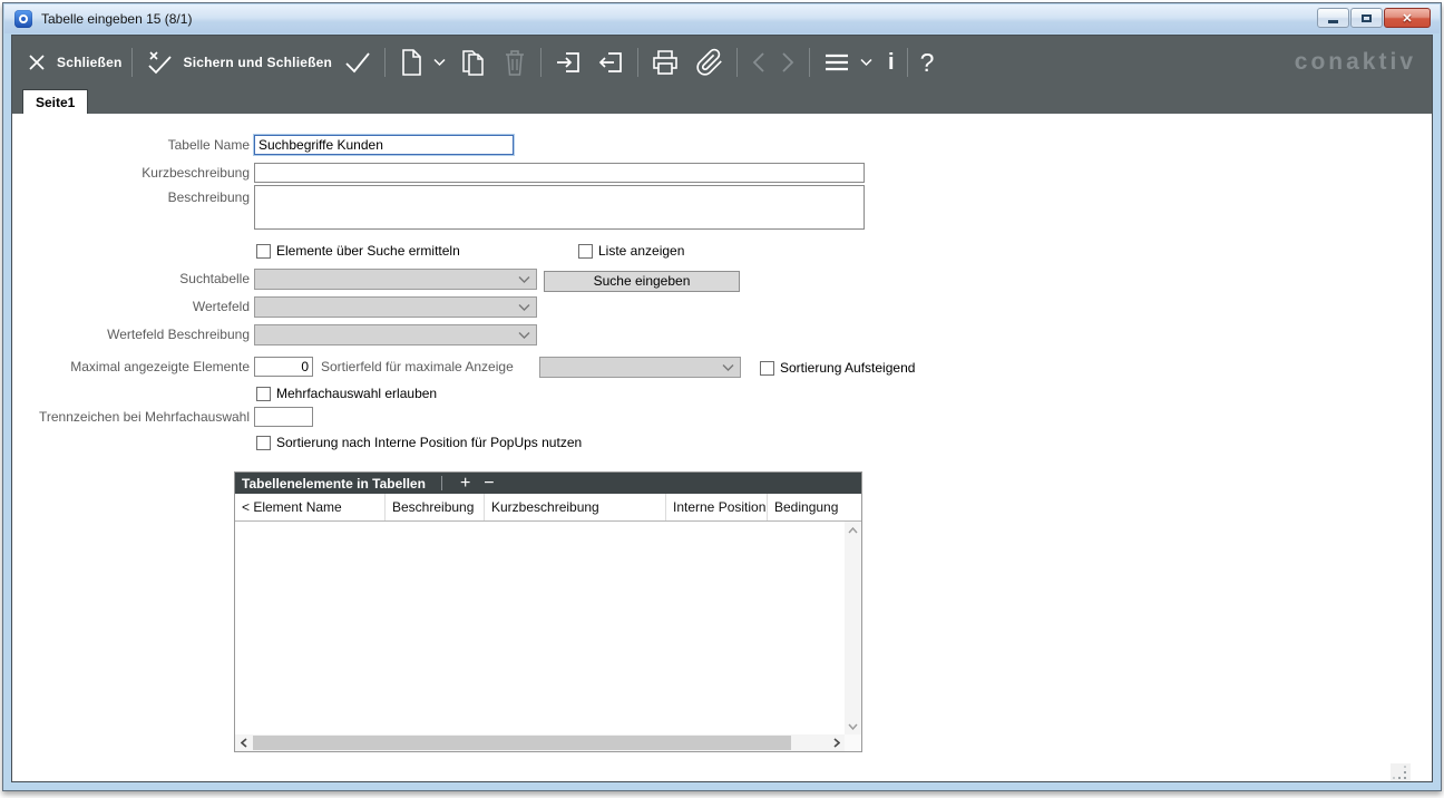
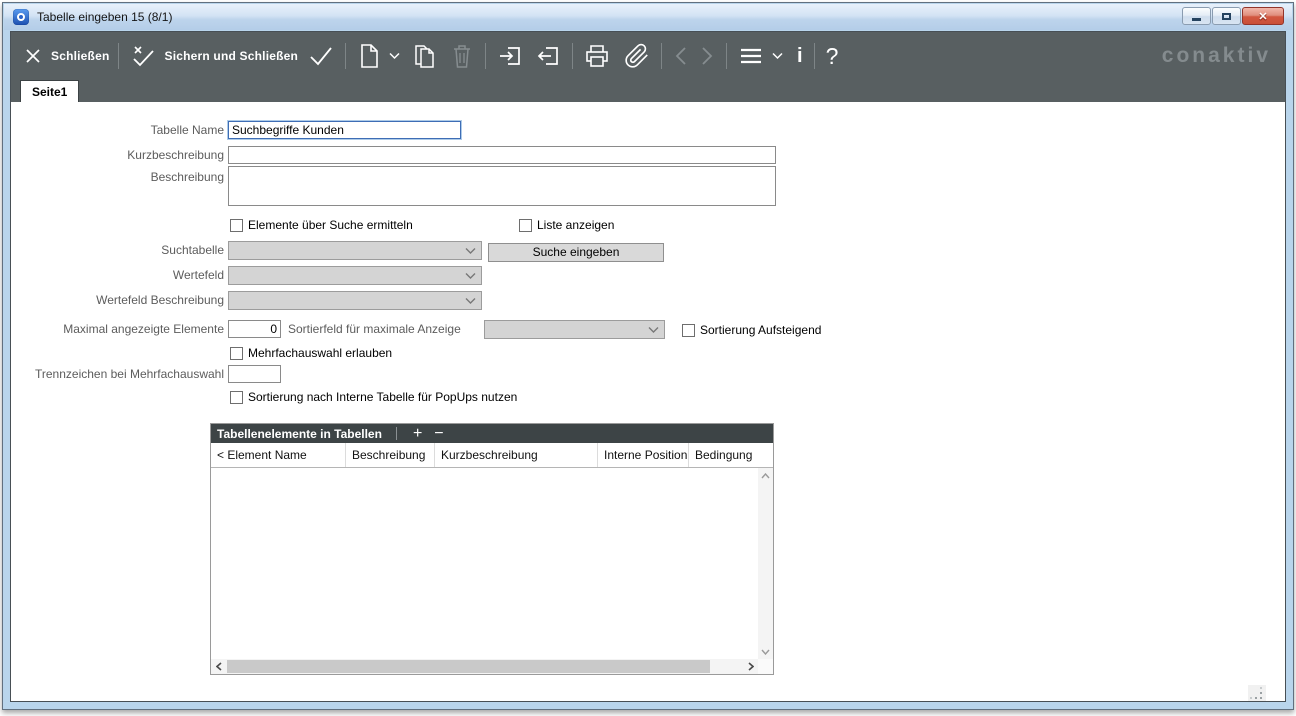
  Tabelle eingeben 15 (8/1)
  ✕
  Schließen
  Sichern und Schließen
  i
  ?
  conaktiv
  Seite1
  Tabelle Name
  Suchbegriffe Kunden
  Kurzbeschreibung
  Beschreibung
  Elemente über Suche ermitteln
  Liste anzeigen
  Suchtabelle
  Suche eingeben
  Wertefeld
  Wertefeld Beschreibung
  Maximal angezeigte Elemente
  0
  Sortierfeld für maximale Anzeige
  Sortierung Aufsteigend
  Mehrfachauswahl erlauben
  Trennzeichen bei Mehrfachauswahl
- Sortierung nach Interne Position für PopUps nutzen
+ Sortierung nach Interne Tabelle für PopUps nutzen
  Tabellenelemente in Tabellen
  +
  −
  < Element Name
  Beschreibung
  Kurzbeschreibung
  Interne Position
  Bedingung
